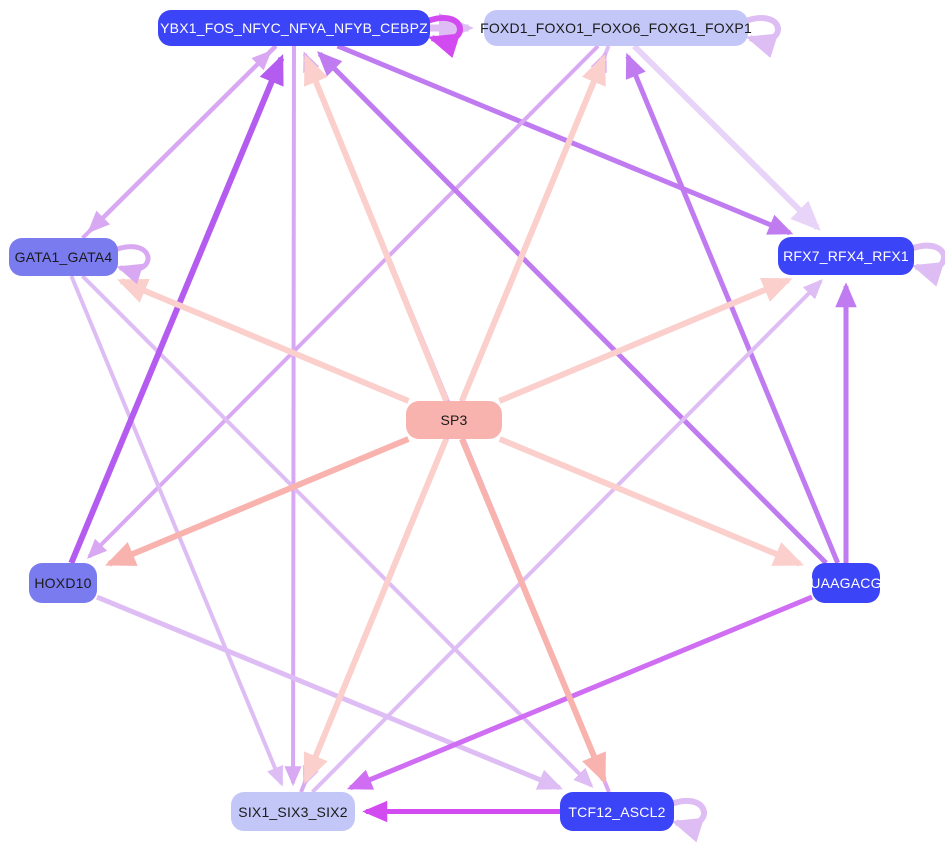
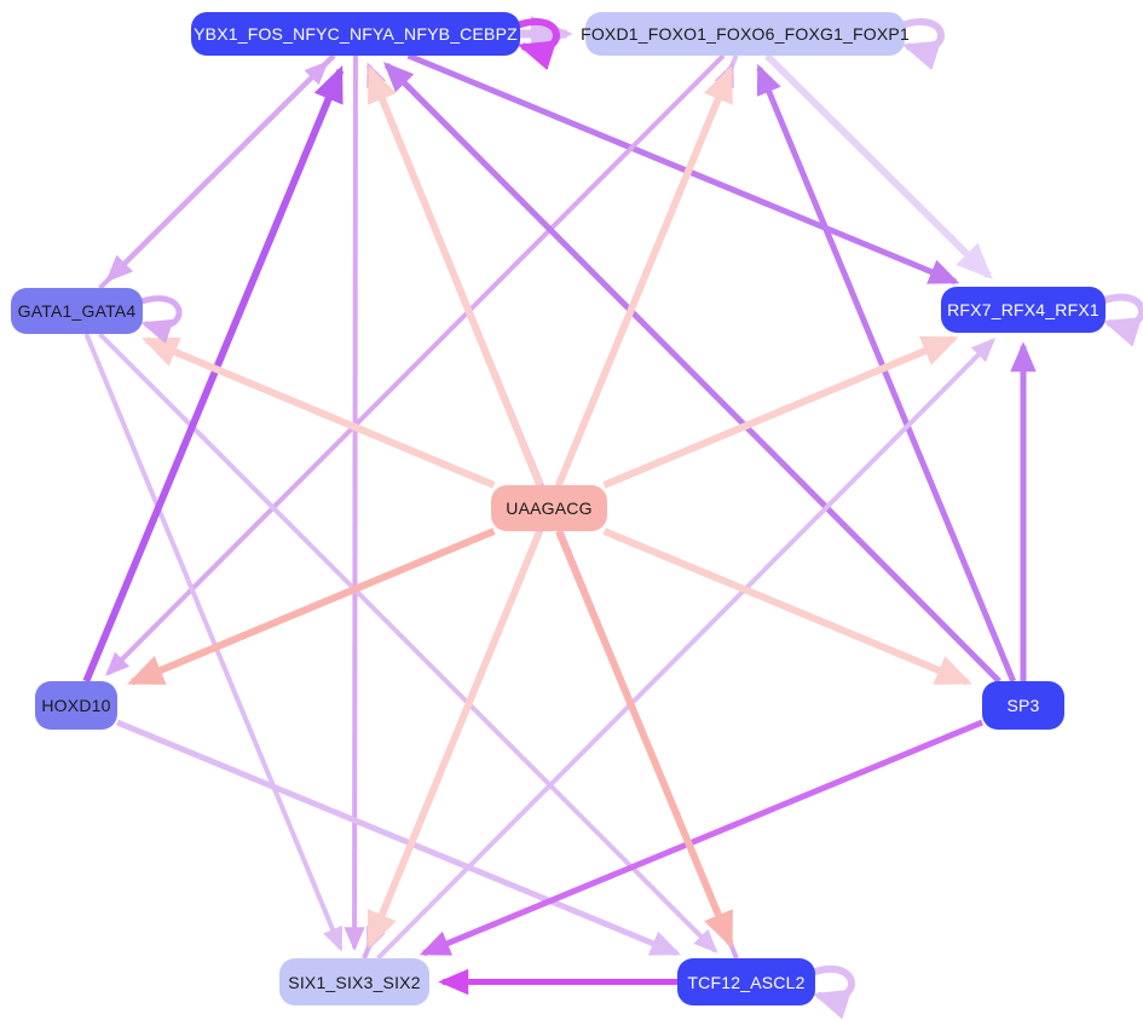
  YBX1_FOS_NFYC_NFYA_NFYB_CEBPZ
  FOXD1_FOXO1_FOXO6_FOXG1_FOXP1
  GATA1_GATA4
  RFX7_RFX4_RFX1
- SP3
+ UAAGACG
  HOXD10
- UAAGACG
+ SP3
  SIX1_SIX3_SIX2
  TCF12_ASCL2
